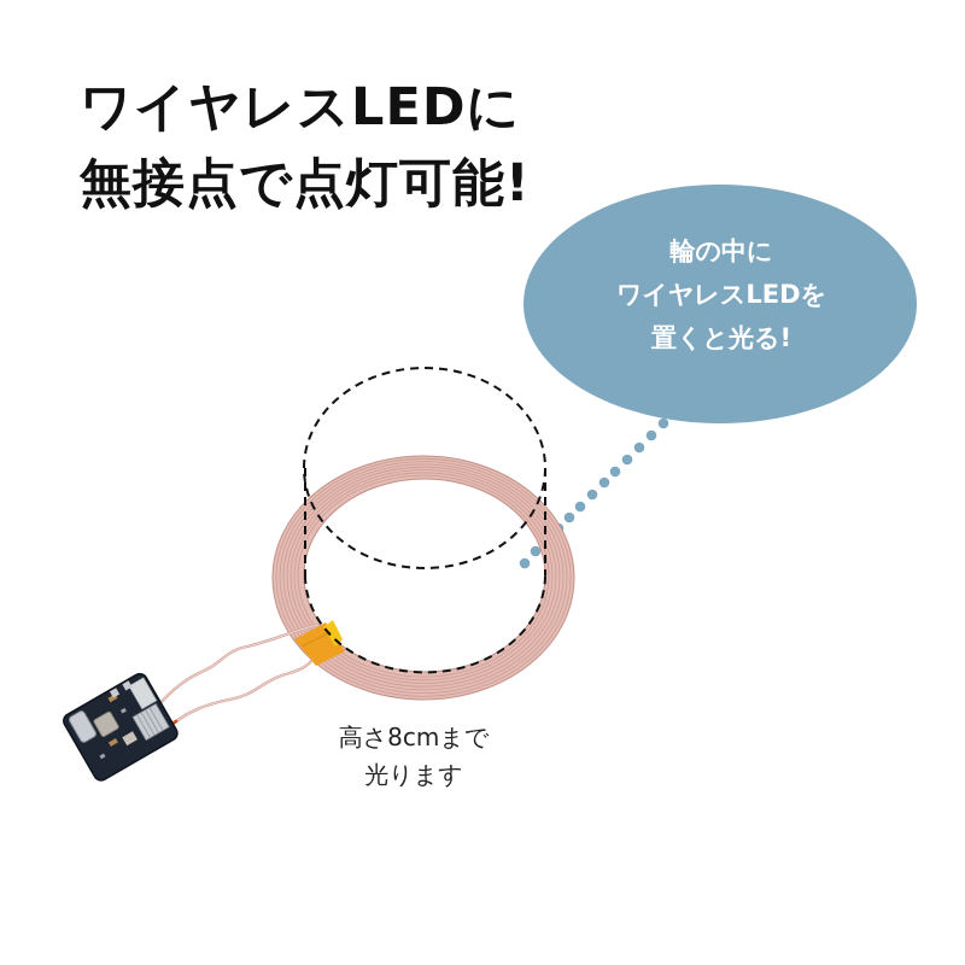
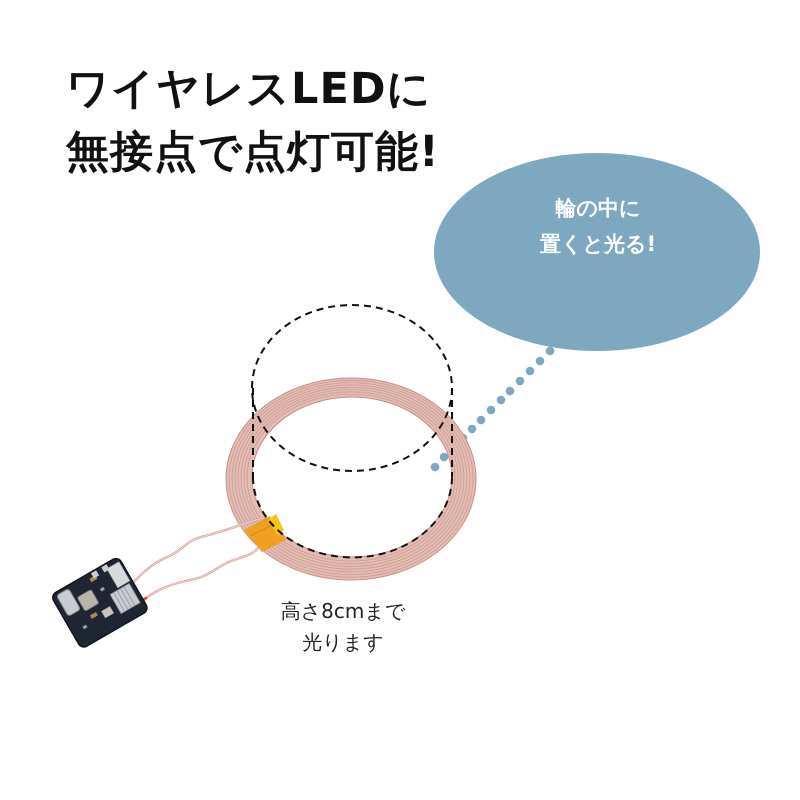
  ワイヤレスLEDに
  無接点で点灯可能!
  輪の中に
- ワイヤレスLEDを
  置くと光る!
  高さ8cmまで
  光ります
